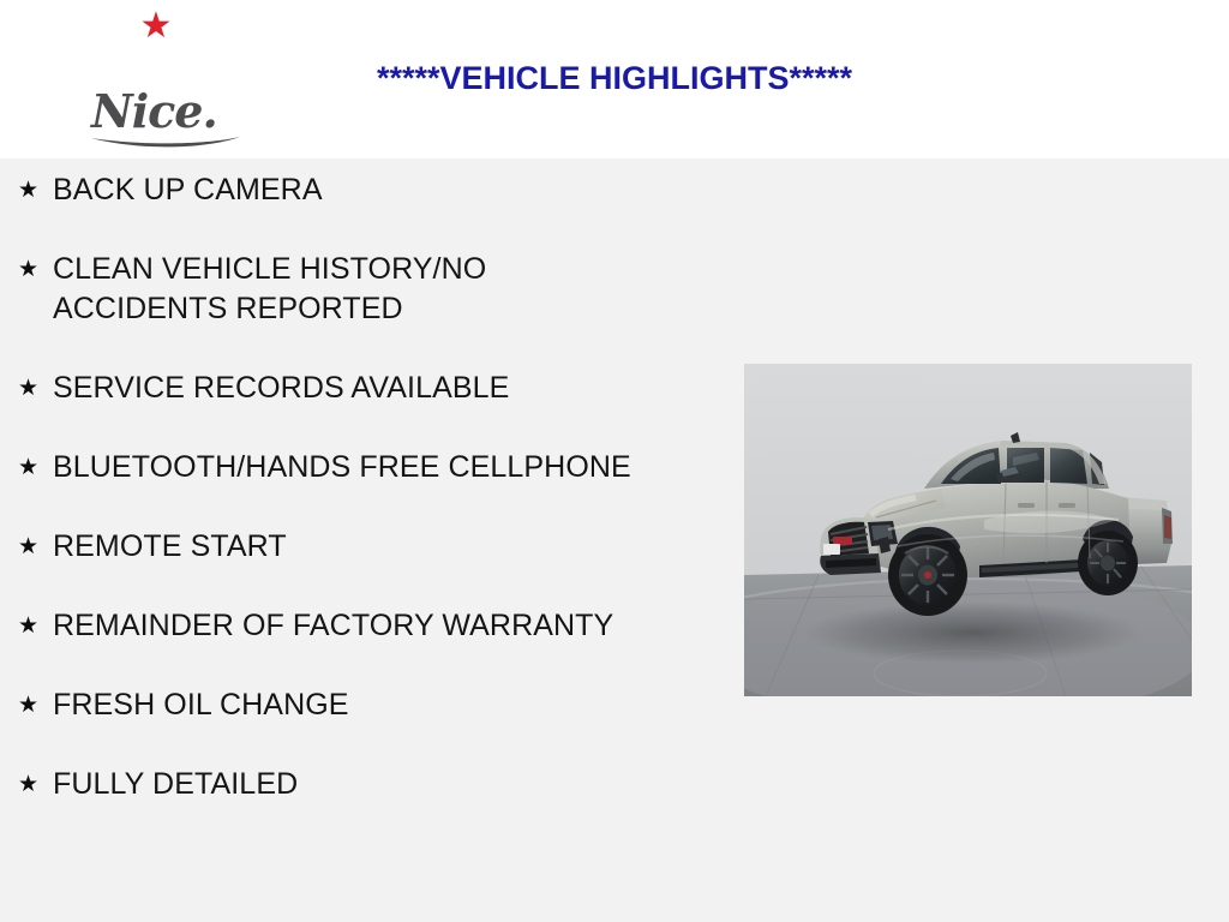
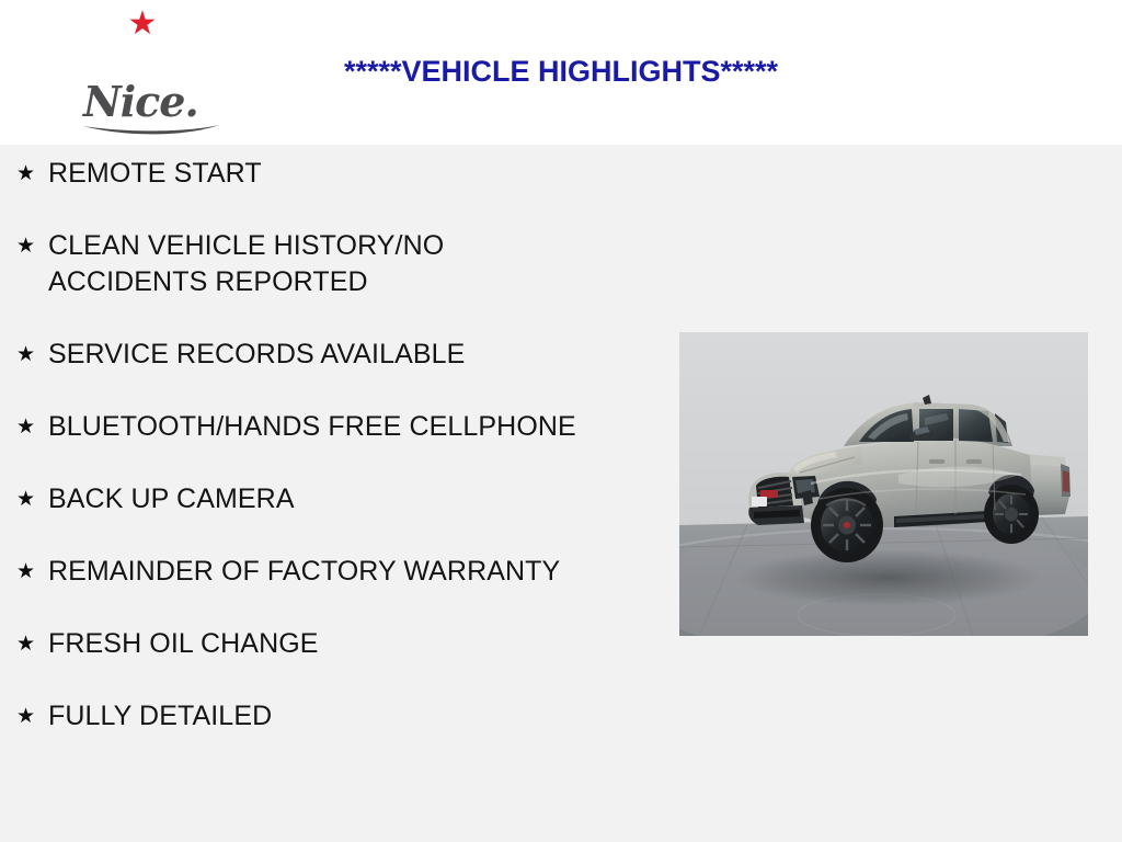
  ★
  Nice.
  *****VEHICLE HIGHLIGHTS*****
  ★
- BACK UP CAMERA
+ REMOTE START
  ★
  CLEAN VEHICLE HISTORY/NO ACCIDENTS REPORTED
  ★
  SERVICE RECORDS AVAILABLE
  ★
  BLUETOOTH/HANDS FREE CELLPHONE
  ★
- REMOTE START
+ BACK UP CAMERA
  ★
  REMAINDER OF FACTORY WARRANTY
  ★
  FRESH OIL CHANGE
  ★
  FULLY DETAILED
